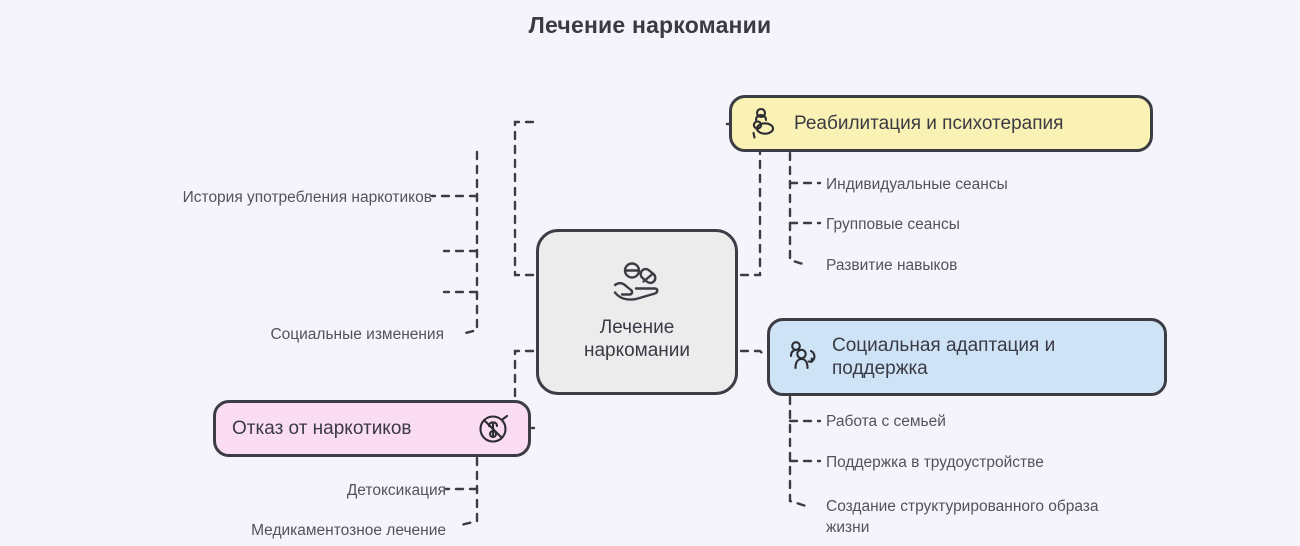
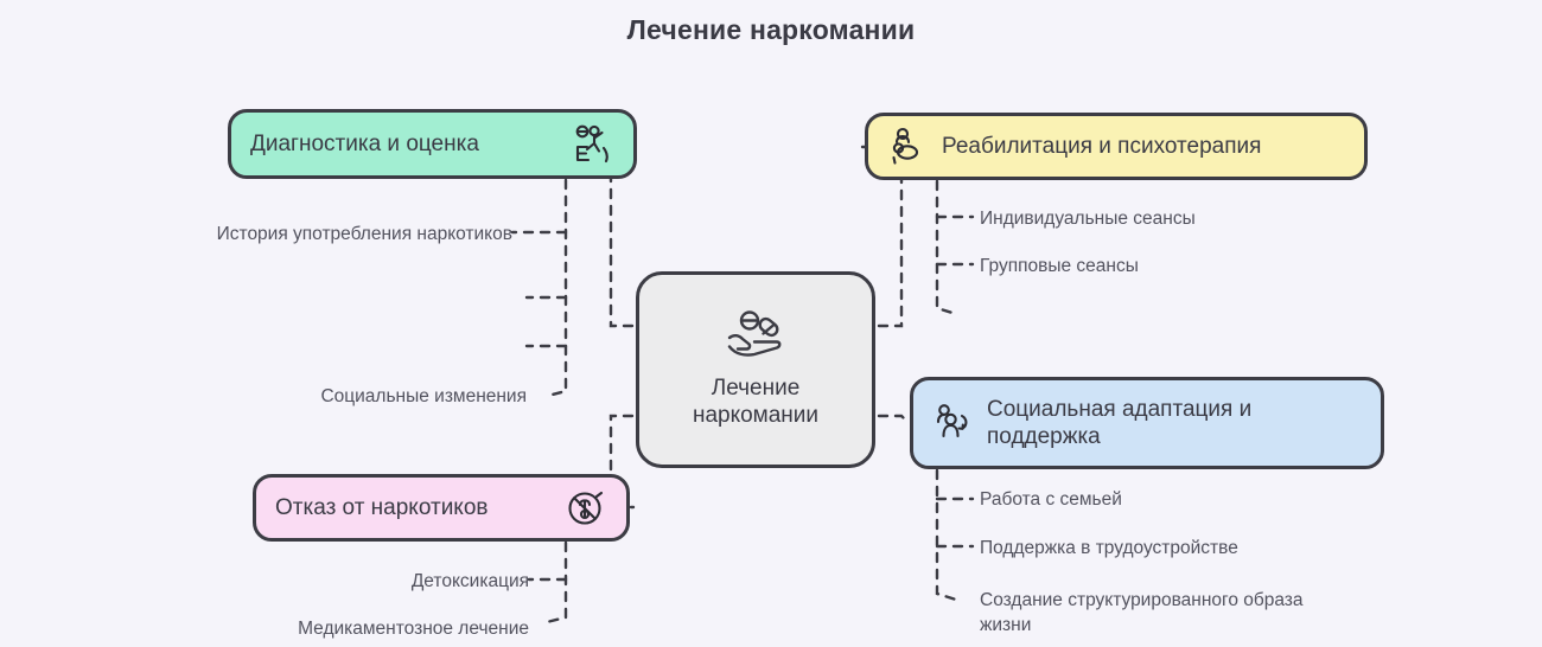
  Лечение наркомании
  Лечение
  наркомании
+ Диагностика и оценка
  Реабилитация и психотерапия
  Социальная адаптация и
  поддержка
  Отказ от наркотиков
  История употребления наркотиков
  Социальные изменения
  Детоксикация
  Медикаментозное лечение
  Индивидуальные сеансы
  Групповые сеансы
- Развитие навыков
  Работа с семьей
  Поддержка в трудоустройстве
  Создание структурированного образа
  жизни
